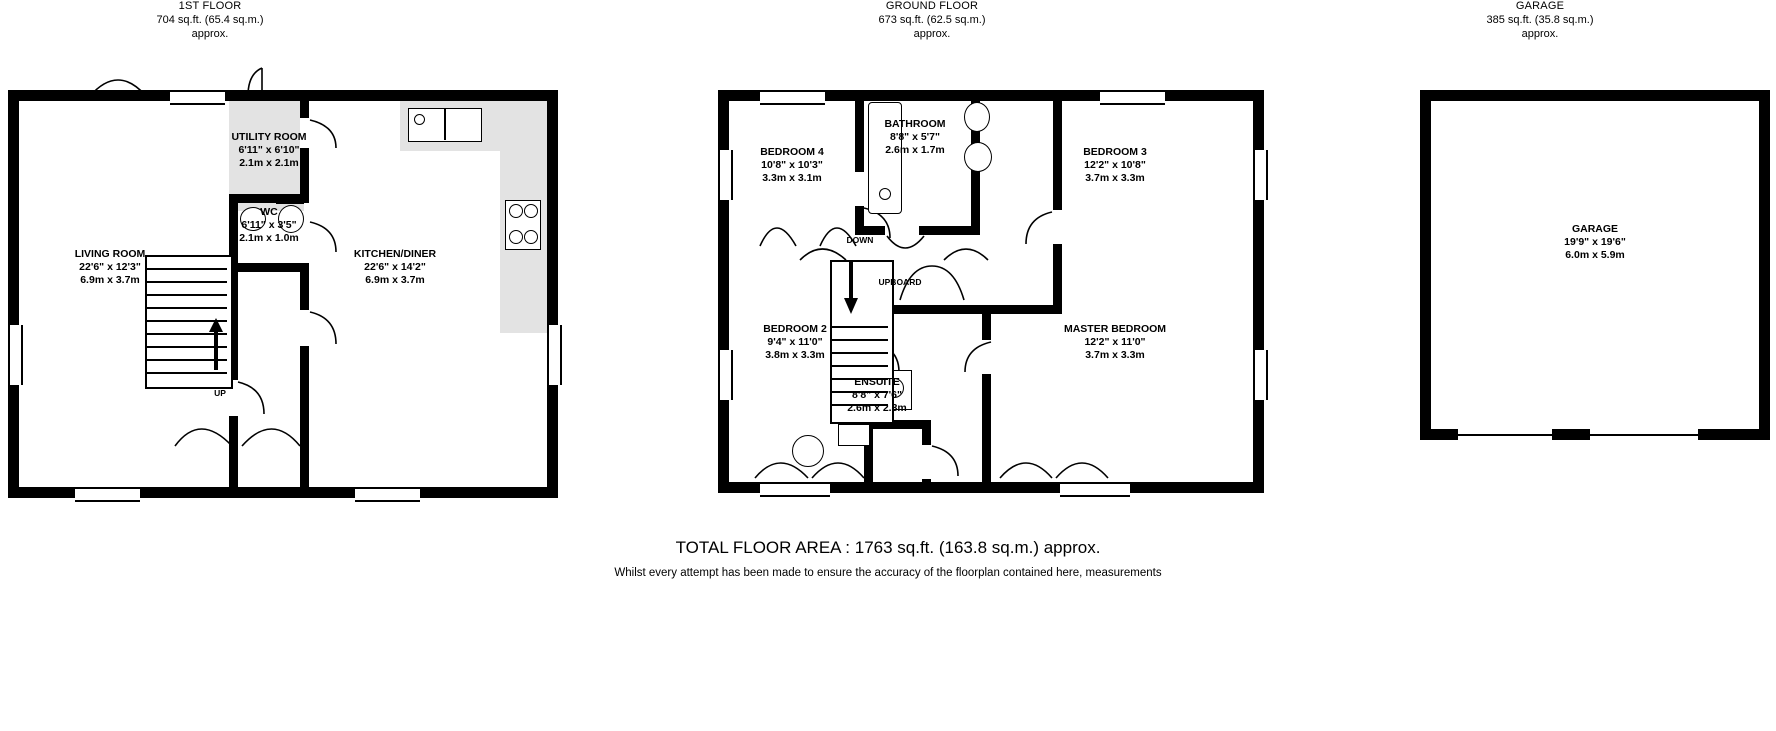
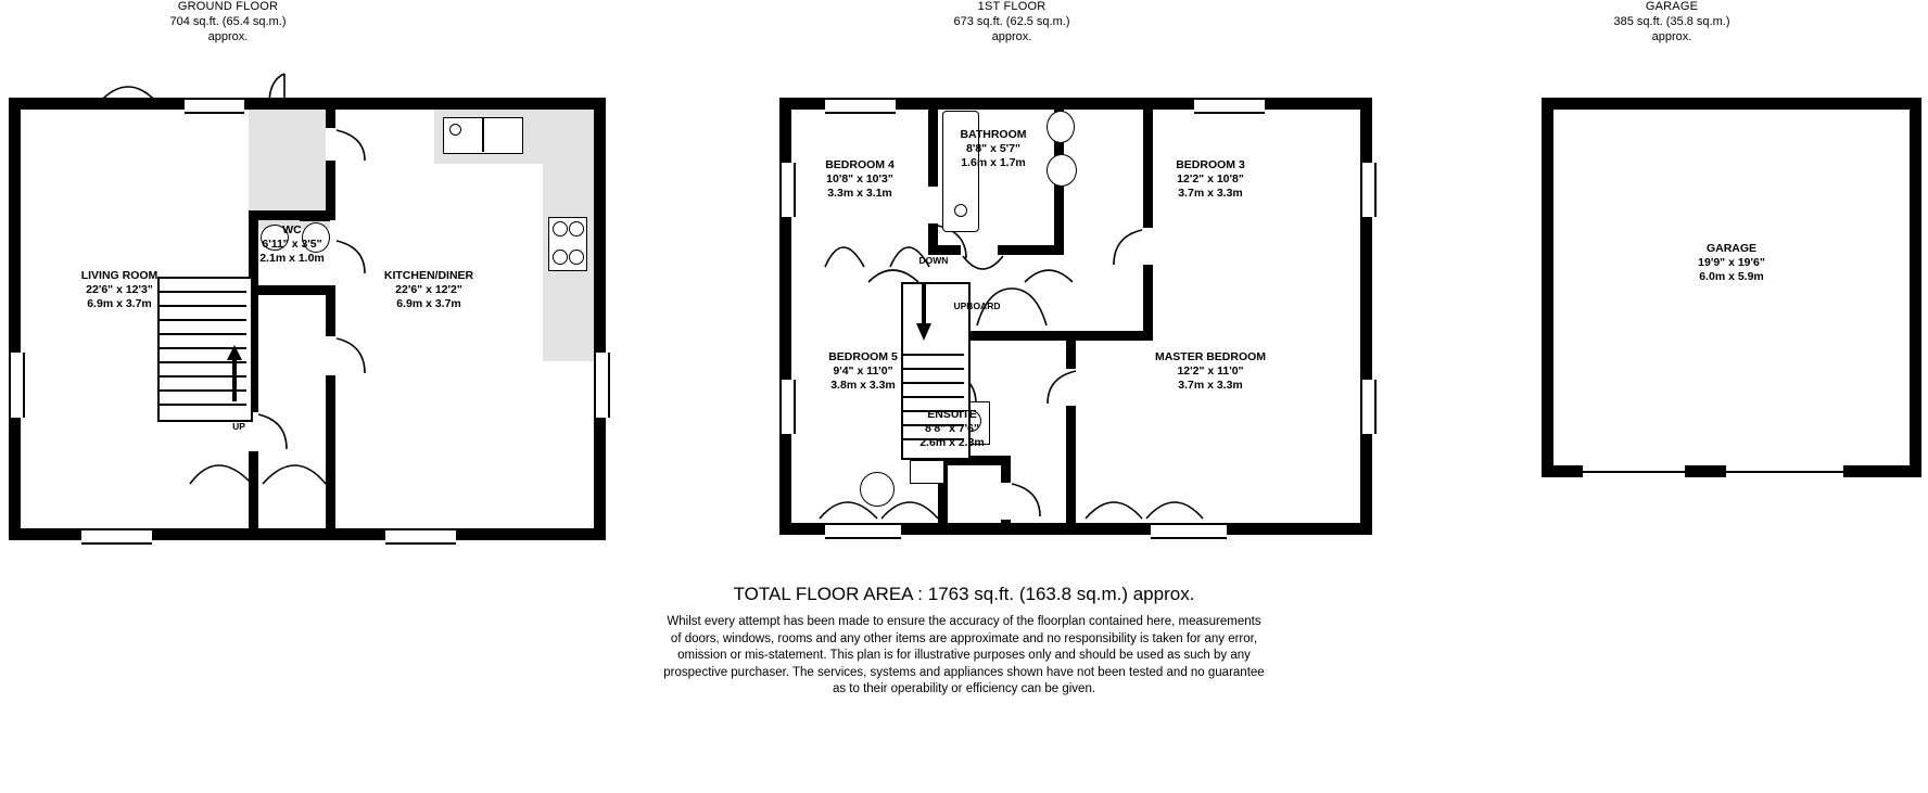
- 1ST FLOOR
+ GROUND FLOOR
  704 sq.ft. (65.4 sq.m.) approx.
- GROUND FLOOR
+ 1ST FLOOR
  673 sq.ft. (62.5 sq.m.) approx.
  GARAGE
  385 sq.ft. (35.8 sq.m.) approx.
  UP
  LIVING ROOM
  22'6" x 12'3"
  6.9m x 3.7m
- UTILITY ROOM
- 6'11" x 6'10"
- 2.1m x 2.1m
  WC
  6'11" x 3'5"
  2.1m x 1.0m
  KITCHEN/DINER
- 22'6" x 14'2"
+ 22'6" x 12'2"
  6.9m x 3.7m
  DOWN
  UPBOARD
  BEDROOM 4
  10'8" x 10'3"
  3.3m x 3.1m
  BATHROOM
  8'8" x 5'7"
- 2.6m x 1.7m
+ 1.6m x 1.7m
  BEDROOM 3
  12'2" x 10'8"
  3.7m x 3.3m
- BEDROOM 2
+ BEDROOM 5
  9'4" x 11'0"
  3.8m x 3.3m
  MASTER BEDROOM
  12'2" x 11'0"
  3.7m x 3.3m
  ENSUITE
  8'8" x 7'6"
  2.6m x 2.3m
  GARAGE
  19'9" x 19'6"
  6.0m x 5.9m
  TOTAL FLOOR AREA : 1763 sq.ft. (163.8 sq.m.) approx.
  Whilst every attempt has been made to ensure the accuracy of the floorplan contained here, measurements
+ of doors, windows, rooms and any other items are approximate and no responsibility is taken for any error,
+ omission or mis-statement. This plan is for illustrative purposes only and should be used as such by any
+ prospective purchaser. The services, systems and appliances shown have not been tested and no guarantee
+ as to their operability or efficiency can be given.
